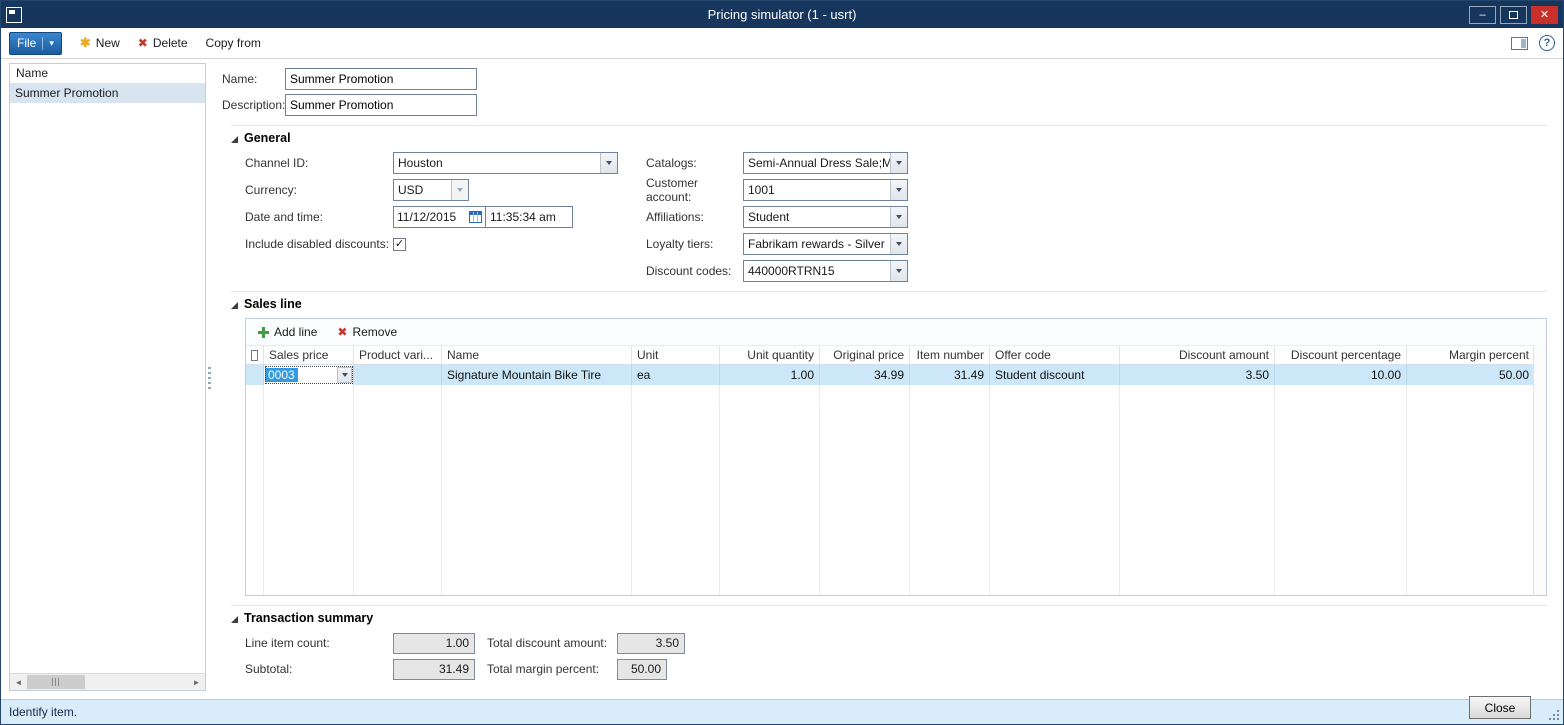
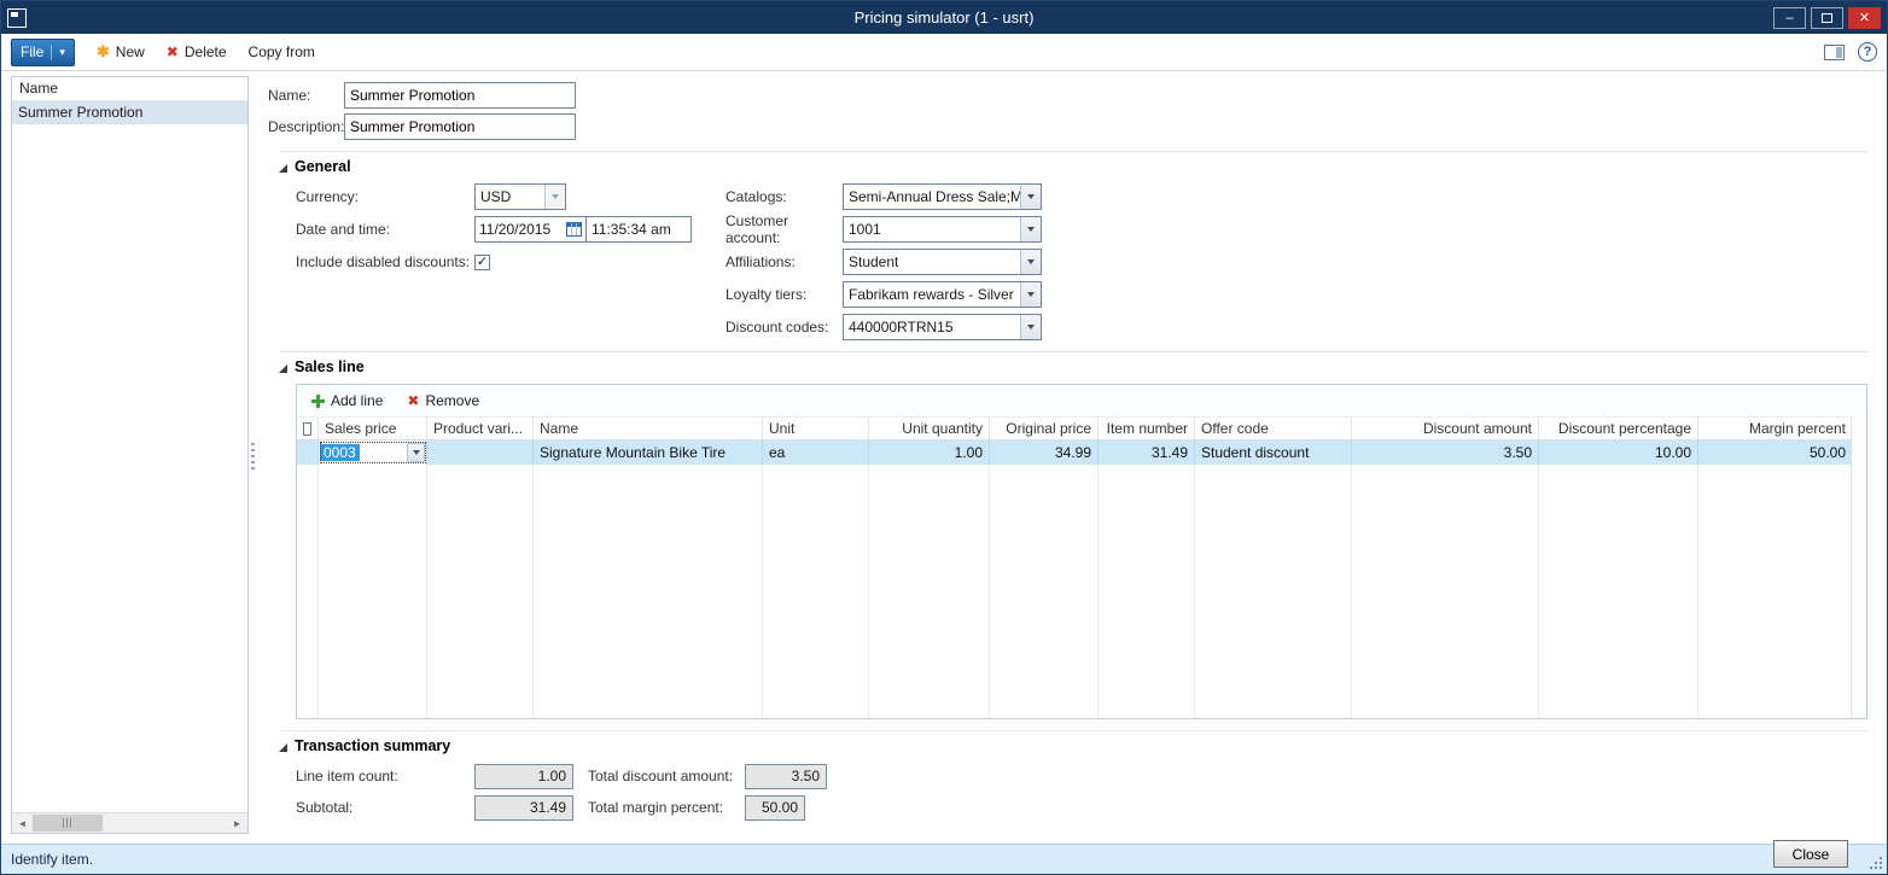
  Pricing simulator (1 - usrt)
  –
  ✕
  File
  ▾
  ✱
  New
  ✖
  Delete
  Copy from
  ?
  Name
  Summer Promotion
  ◄
  ►
  Name:
  Summer Promotion
  Description:
  Summer Promotion
  General
- Channel ID:
- Houston
  Currency:
  USD
  Date and time:
- 11/12/2015
+ 11/20/2015
  11:35:34 am
  Include disabled discounts:
  Catalogs:
  Semi-Annual Dress Sale;M
  Customer account:
  1001
  Affiliations:
  Student
  Loyalty tiers:
  Fabrikam rewards - Silver
  Discount codes:
  440000RTRN15
  Sales line
  Add line
  ✖
  Remove
  Sales price
  Product vari...
  Name
  Unit
  Unit quantity
  Original price
  Item number
  Offer code
  Discount amount
  Discount percentage
  Margin percent
  0003
  Signature Mountain Bike Tire
  ea
  1.00
  34.99
  31.49
  Student discount
  3.50
  10.00
  50.00
  Transaction summary
  Line item count:
  1.00
  Total discount amount:
  3.50
  Subtotal:
  31.49
  Total margin percent:
  50.00
  Close
  Identify item.
